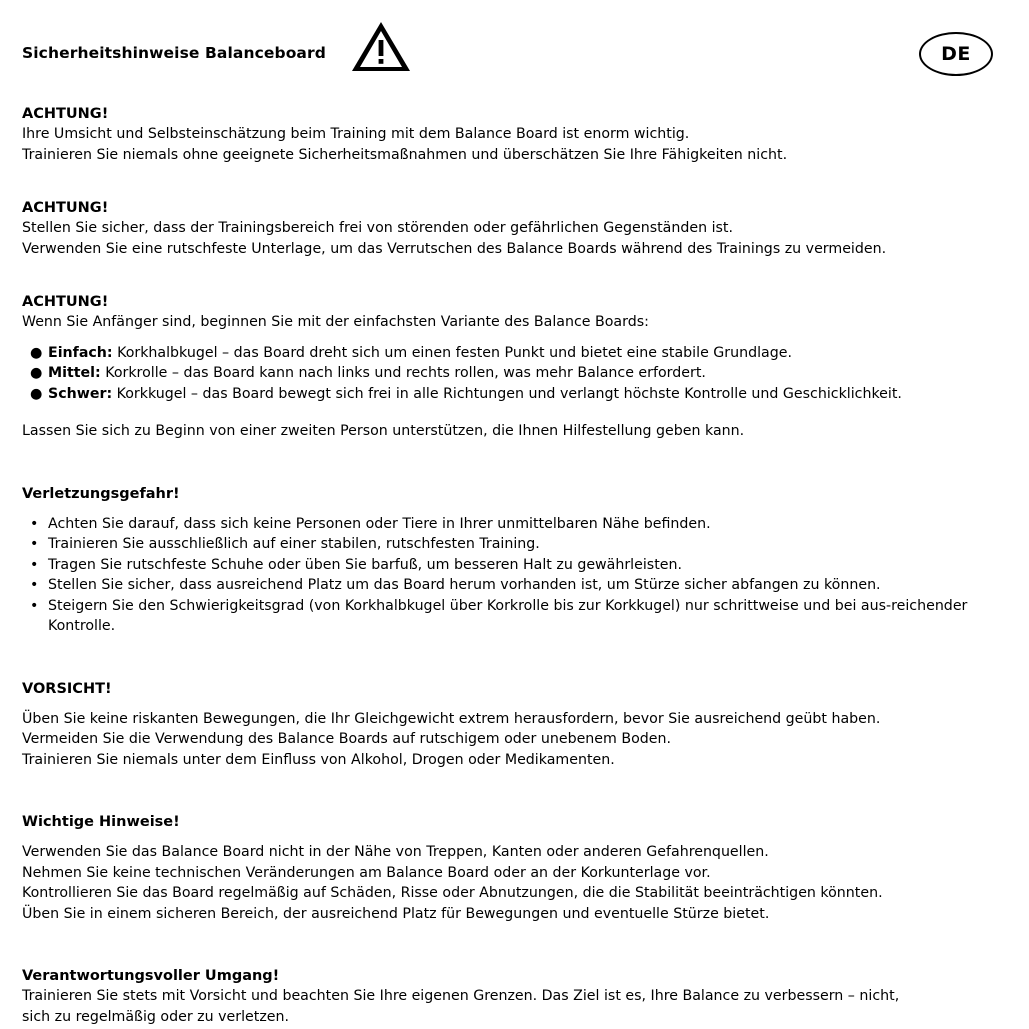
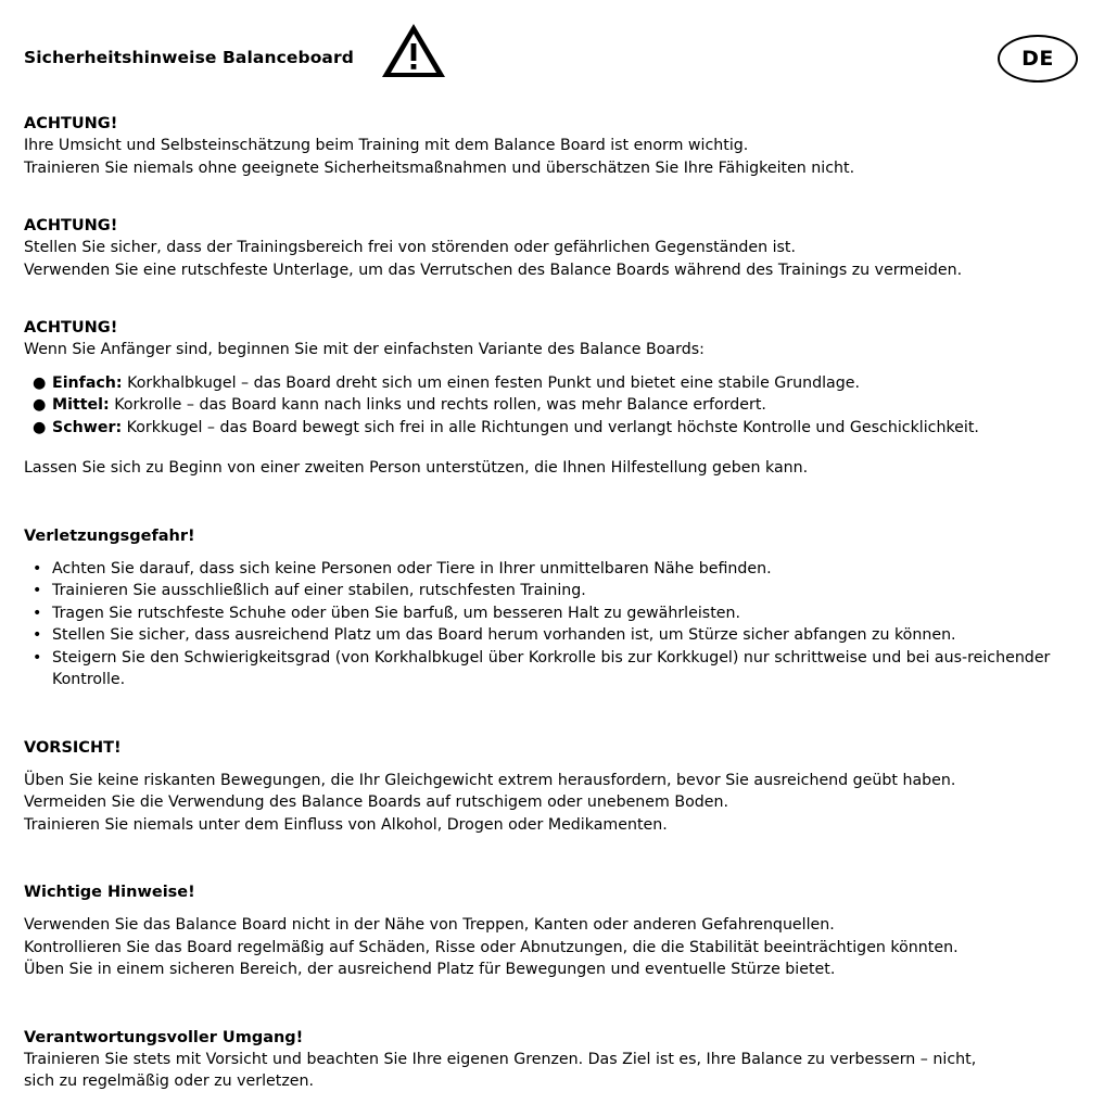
  Sicherheitshinweise Balanceboard
  DE
  ACHTUNG!
  Ihre Umsicht und Selbsteinschätzung beim Training mit dem Balance Board ist enorm wichtig.
  Trainieren Sie niemals ohne geeignete Sicherheitsmaßnahmen und überschätzen Sie Ihre Fähigkeiten nicht.
  ACHTUNG!
  Stellen Sie sicher, dass der Trainingsbereich frei von störenden oder gefährlichen Gegenständen ist.
  Verwenden Sie eine rutschfeste Unterlage, um das Verrutschen des Balance Boards während des Trainings zu vermeiden.
  ACHTUNG!
  Wenn Sie Anfänger sind, beginnen Sie mit der einfachsten Variante des Balance Boards:
  ●
  Einfach: Korkhalbkugel – das Board dreht sich um einen festen Punkt und bietet eine stabile Grundlage.
  ●
  Mittel: Korkrolle – das Board kann nach links und rechts rollen, was mehr Balance erfordert.
  ●
  Schwer: Korkkugel – das Board bewegt sich frei in alle Richtungen und verlangt höchste Kontrolle und Geschicklichkeit.
  Lassen Sie sich zu Beginn von einer zweiten Person unterstützen, die Ihnen Hilfestellung geben kann.
  Verletzungsgefahr!
  •
  Achten Sie darauf, dass sich keine Personen oder Tiere in Ihrer unmittelbaren Nähe befinden.
  •
  Trainieren Sie ausschließlich auf einer stabilen, rutschfesten Training.
  •
  Tragen Sie rutschfeste Schuhe oder üben Sie barfuß, um besseren Halt zu gewährleisten.
  •
  Stellen Sie sicher, dass ausreichend Platz um das Board herum vorhanden ist, um Stürze sicher abfangen zu können.
  •
  Steigern Sie den Schwierigkeitsgrad (von Korkhalbkugel über Korkrolle bis zur Korkkugel) nur schrittweise und bei aus-reichender Kontrolle.
  VORSICHT!
  Üben Sie keine riskanten Bewegungen, die Ihr Gleichgewicht extrem herausfordern, bevor Sie ausreichend geübt haben.
  Vermeiden Sie die Verwendung des Balance Boards auf rutschigem oder unebenem Boden.
  Trainieren Sie niemals unter dem Einfluss von Alkohol, Drogen oder Medikamenten.
  Wichtige Hinweise!
  Verwenden Sie das Balance Board nicht in der Nähe von Treppen, Kanten oder anderen Gefahrenquellen.
- Nehmen Sie keine technischen Veränderungen am Balance Board oder an der Korkunterlage vor.
  Kontrollieren Sie das Board regelmäßig auf Schäden, Risse oder Abnutzungen, die die Stabilität beeinträchtigen könnten.
  Üben Sie in einem sicheren Bereich, der ausreichend Platz für Bewegungen und eventuelle Stürze bietet.
  Verantwortungsvoller Umgang!
  Trainieren Sie stets mit Vorsicht und beachten Sie Ihre eigenen Grenzen. Das Ziel ist es, Ihre Balance zu verbessern – nicht,
  sich zu regelmäßig oder zu verletzen.
